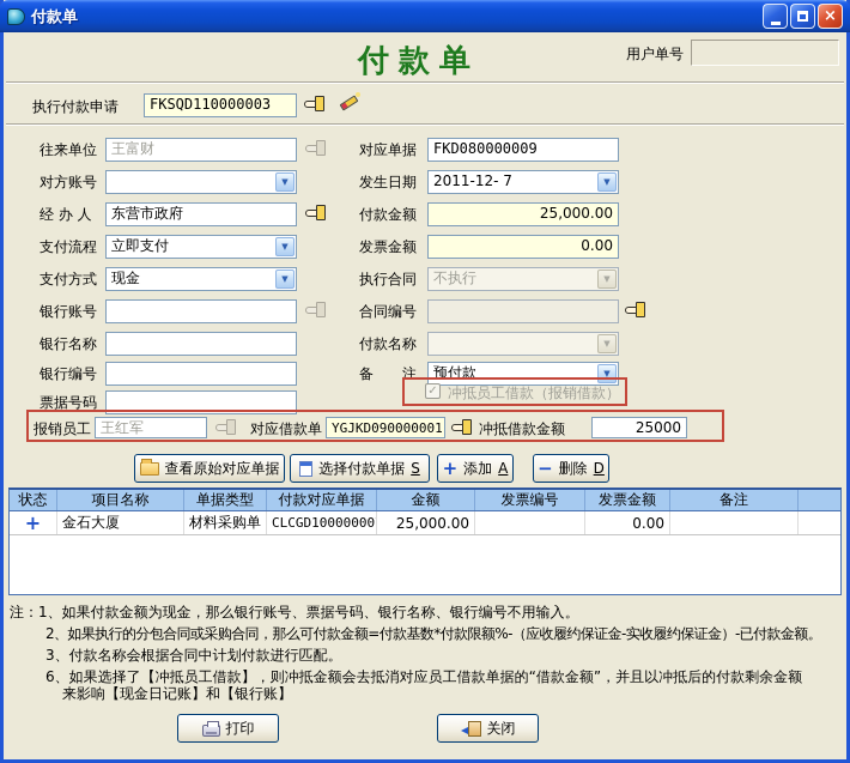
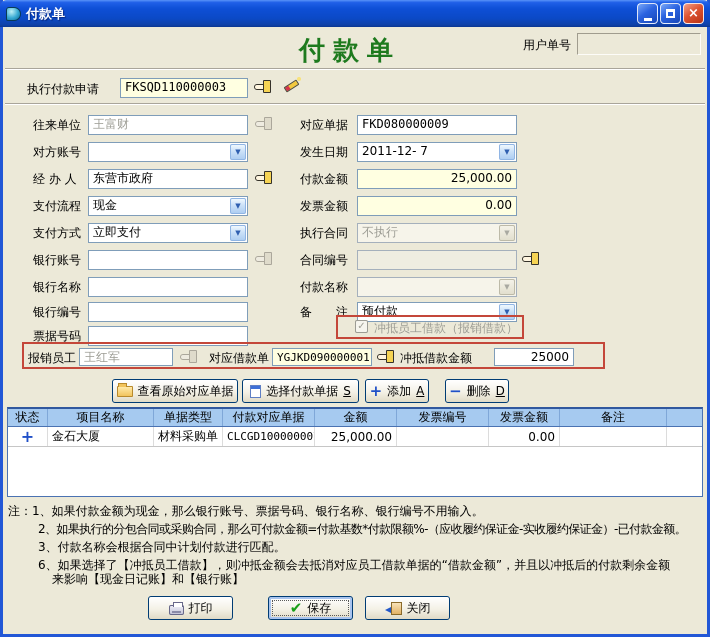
  付款单
  ×
  付款单
  用户单号
  执行付款申请
  FKSQD110000003
  往来单位
  王富财
  对方账号
  ▼
  经 办 人
  东营市政府
  支付流程
- 立即支付
+ 现金
  ▼
  支付方式
- 现金
+ 立即支付
  ▼
  银行账号
  银行名称
  银行编号
  票据号码
  对应单据
  FKD080000009
  发生日期
  2011-12- 7
  ▼
  付款金额
  25,000.00
  发票金额
  0.00
  执行合同
  不执行
  ▼
  合同编号
  付款名称
  ▼
  备 注
  预付款
  ▼
  ✓
  冲抵员工借款（报销借款）
  报销员工
  王红军
  对应借款单
  YGJKD090000001
  冲抵借款金额
  25000
  查看原始对应单据
  选择付款单据
  S
  +
  添加
  A
  −
  删除
  D
  状态
  项目名称
  单据类型
  付款对应单据
  金额
  发票编号
  发票金额
  备注
  +
  金石大厦
  材料采购单
  CLCGD10000000
  25,000.00
  0.00
  注：1、如果付款金额为现金，那么银行账号、票据号码、银行名称、银行编号不用输入。
  2、如果执行的分包合同或采购合同，那么可付款金额=付款基数*付款限额%-（应收履约保证金-实收履约保证金）-已付款金额。
  3、付款名称会根据合同中计划付款进行匹配。
  6、如果选择了【冲抵员工借款】，则冲抵金额会去抵消对应员工借款单据的“借款金额”，并且以冲抵后的付款剩余金额
  来影响【现金日记账】和【银行账】
  打印
+ ✔
+ 保存
  关闭
